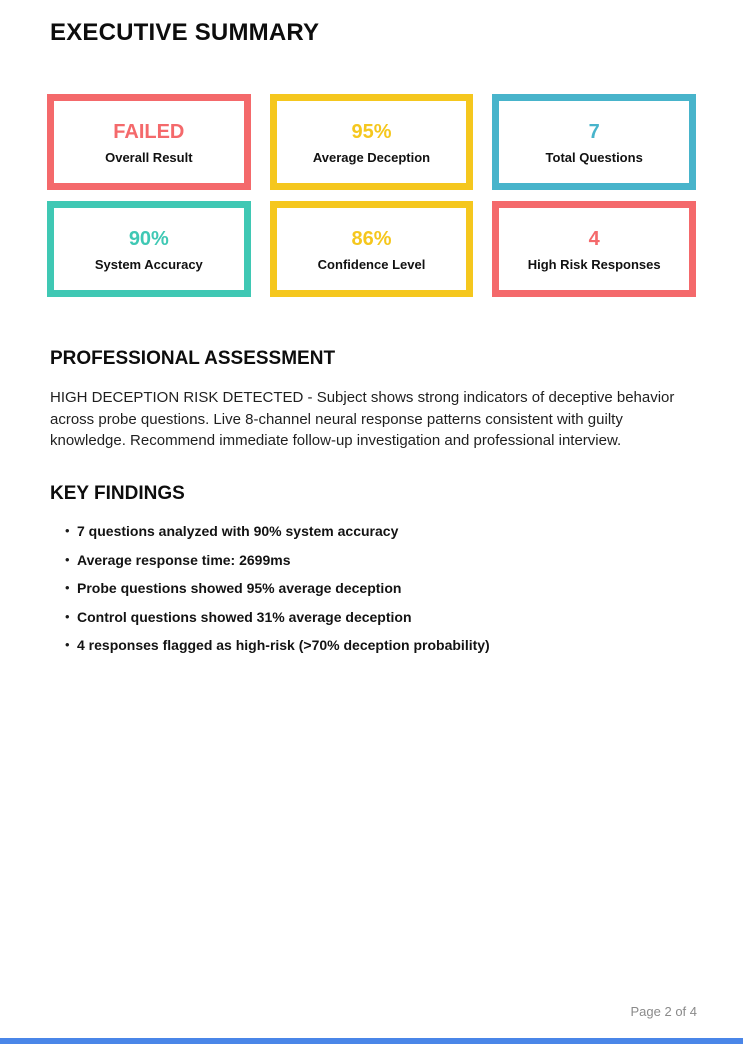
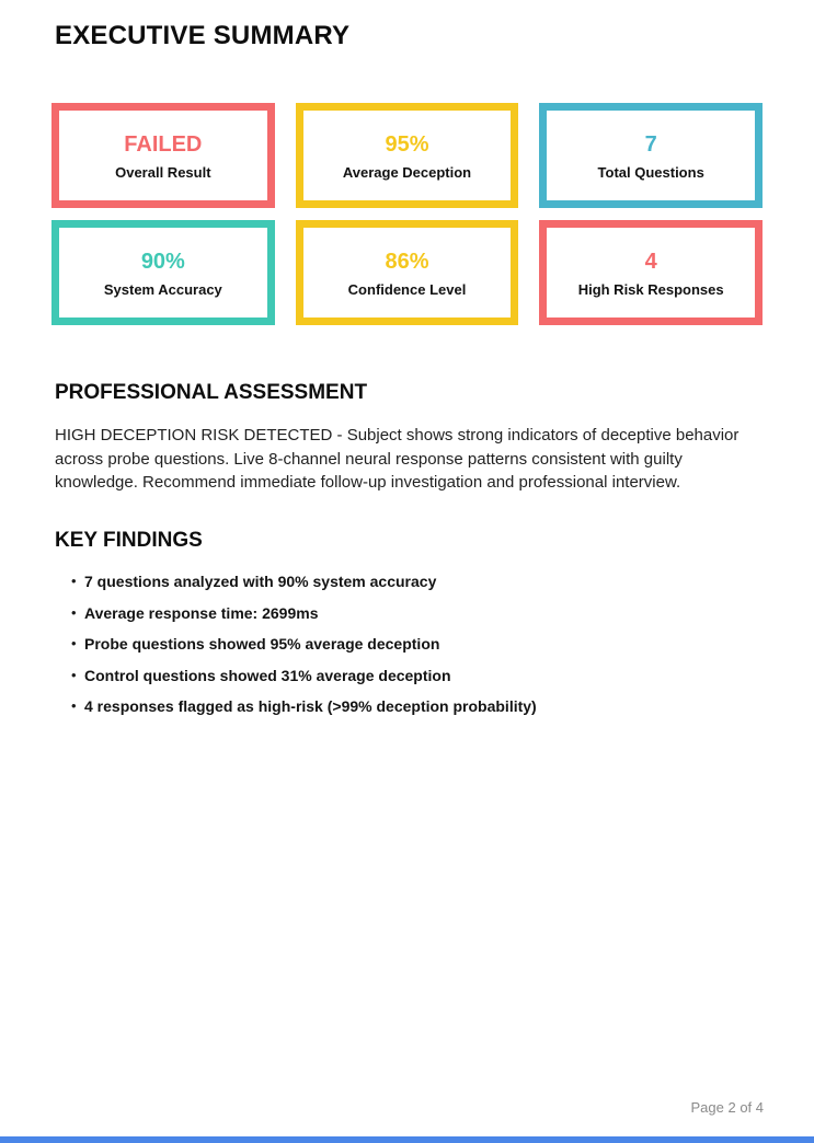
  EXECUTIVE SUMMARY
  FAILED
  Overall Result
  95%
  Average Deception
  7
  Total Questions
  90%
  System Accuracy
  86%
  Confidence Level
  4
  High Risk Responses
  PROFESSIONAL ASSESSMENT
  HIGH DECEPTION RISK DETECTED - Subject shows strong indicators of deceptive behavior across probe questions. Live 8-channel neural response patterns consistent with guilty knowledge. Recommend immediate follow-up investigation and professional interview.
  KEY FINDINGS
  7 questions analyzed with 90% system accuracy
  Average response time: 2699ms
  Probe questions showed 95% average deception
  Control questions showed 31% average deception
- 4 responses flagged as high-risk (>70% deception probability)
+ 4 responses flagged as high-risk (>99% deception probability)
  Page 2 of 4
